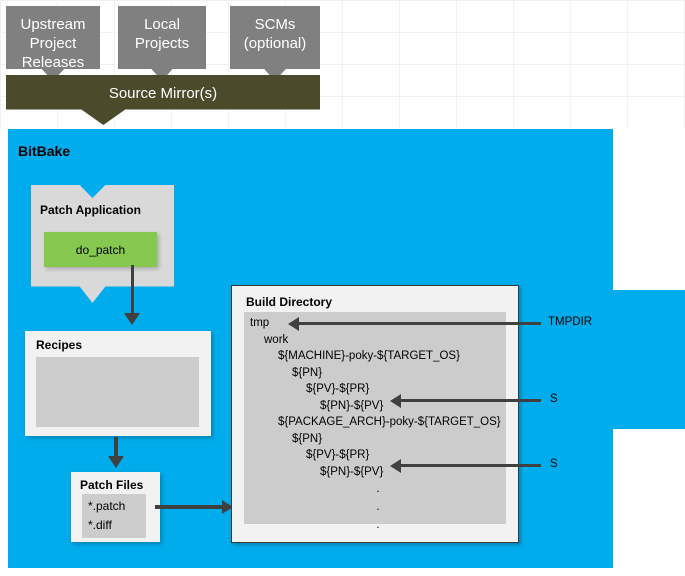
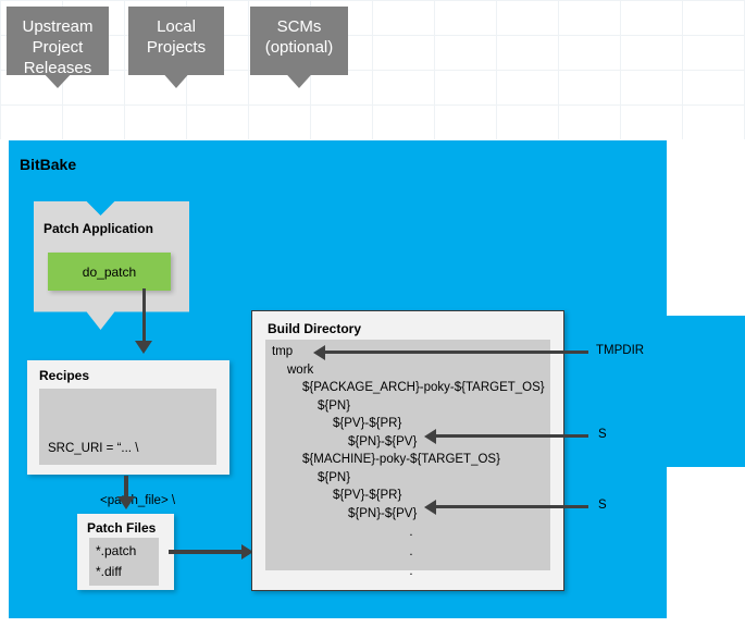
  BitBake
  Upstream
  Project
  Releases
  Local
  Projects
  SCMs
  (optional)
- Source Mirror(s)
  Patch Application
  do_patch
  Recipes
+ SRC_URI = “... \
+ <patch_file> \
  Patch Files
  *.patch
  *.diff
  Build Directory
  tmp
  work
- ${MACHINE}-poky-${TARGET_OS}
+ ${PACKAGE_ARCH}-poky-${TARGET_OS}
  ${PN}
  ${PV}-${PR}
  ${PN}-${PV}
- ${PACKAGE_ARCH}-poky-${TARGET_OS}
+ ${MACHINE}-poky-${TARGET_OS}
  ${PN}
  ${PV}-${PR}
  ${PN}-${PV}
  .
  .
  .
  TMPDIR
  S
  S
